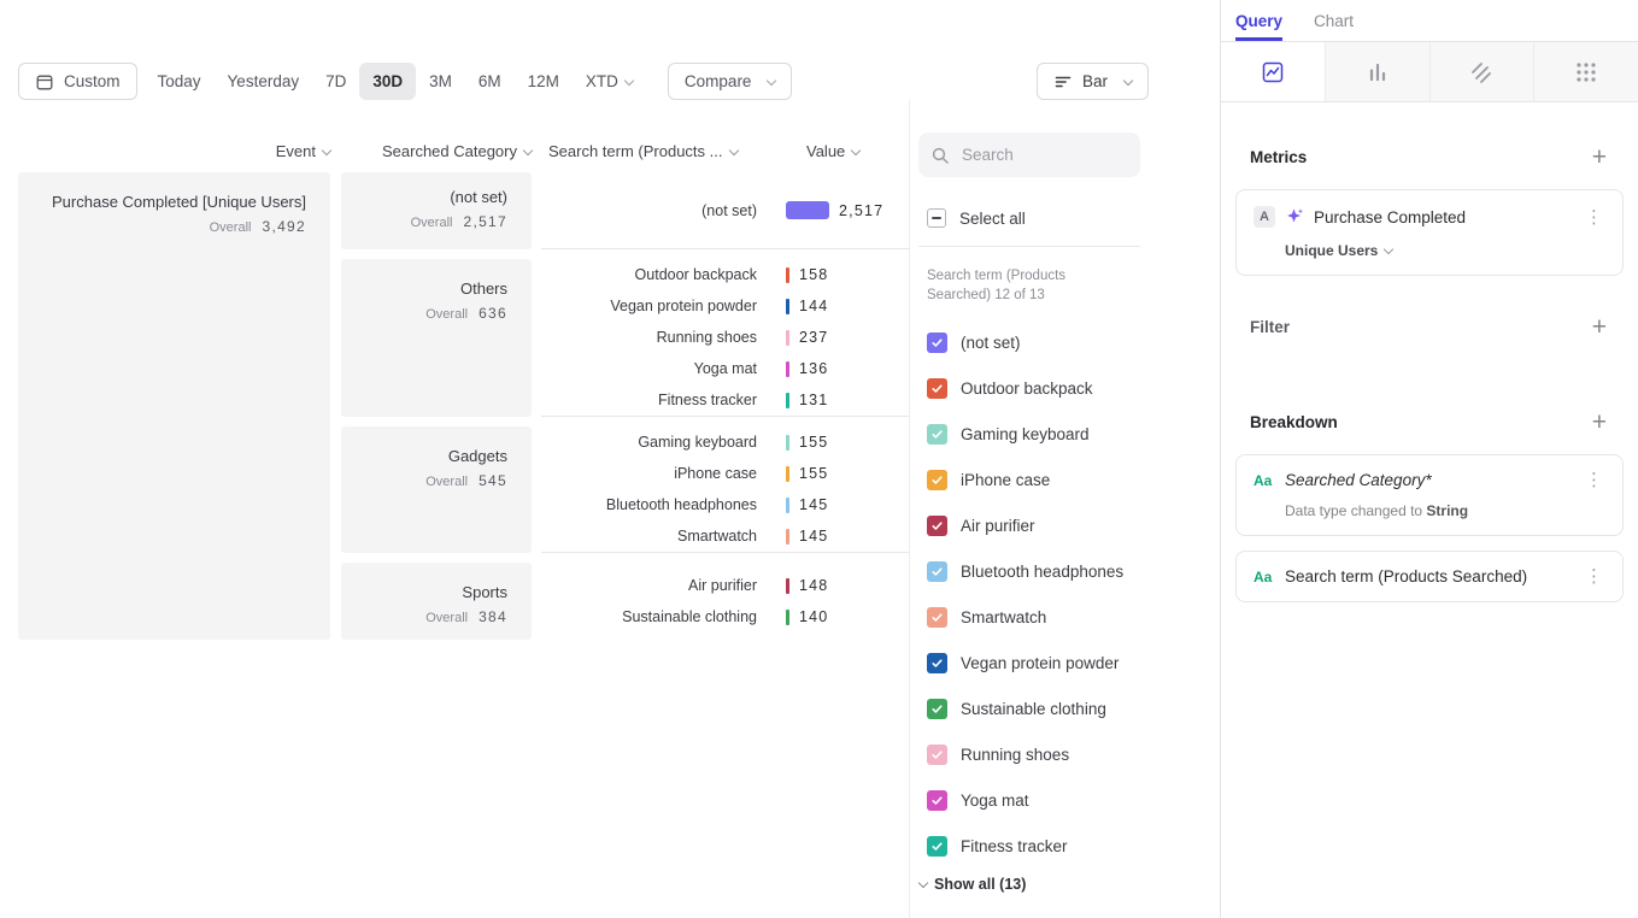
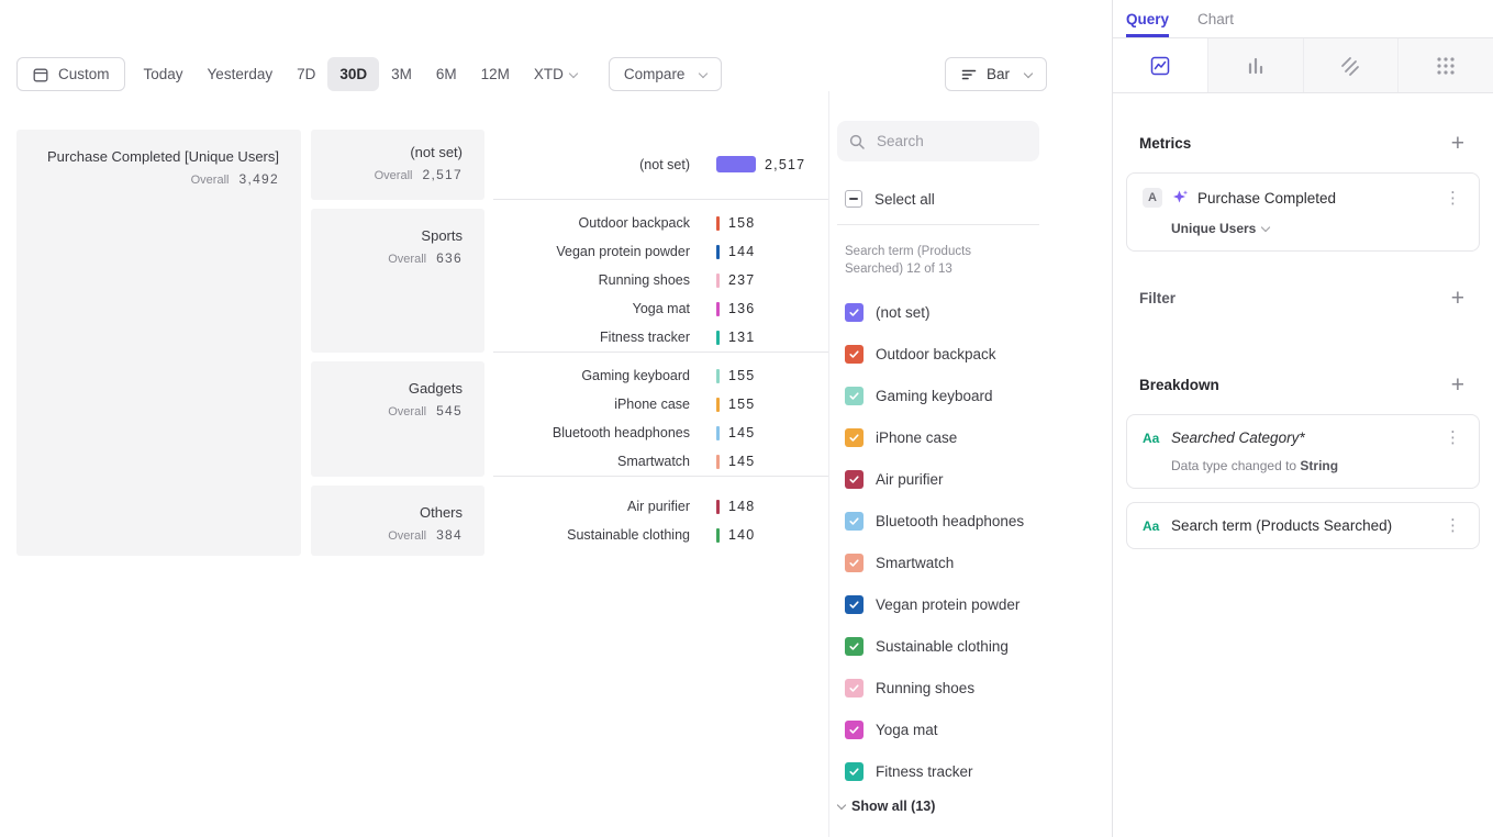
  Custom
  Today
  Yesterday
  7D
  30D
  3M
  6M
  12M
  XTD
  Compare
  Bar
- Event
- Searched Category
- Search term (Products ...
- Value
  Purchase Completed [Unique Users]
  Overall
  3,492
  (not set)
  Overall
  2,517
  (not set)
  2,517
- Others
+ Sports
  Overall
  636
  Outdoor backpack
  158
  Vegan protein powder
  144
  Running shoes
  237
  Yoga mat
  136
  Fitness tracker
  131
  Gadgets
  Overall
  545
  Gaming keyboard
  155
  iPhone case
  155
  Bluetooth headphones
  145
  Smartwatch
  145
- Sports
+ Others
  Overall
  384
  Air purifier
  148
  Sustainable clothing
  140
  Search
  Select all
  Search term (Products Searched) 12 of 13
  (not set)
  Outdoor backpack
  Gaming keyboard
  iPhone case
  Air purifier
  Bluetooth headphones
  Smartwatch
  Vegan protein powder
  Sustainable clothing
  Running shoes
  Yoga mat
  Fitness tracker
  Show all (13)
  Query
  Chart
  Metrics
  +
  A
  Purchase Completed
  ⋮
  Unique Users
  Filter
  +
  Breakdown
  +
  Aa
  Searched Category*
  ⋮
  Data type changed to String
  Aa
  Search term (Products Searched)
  ⋮
